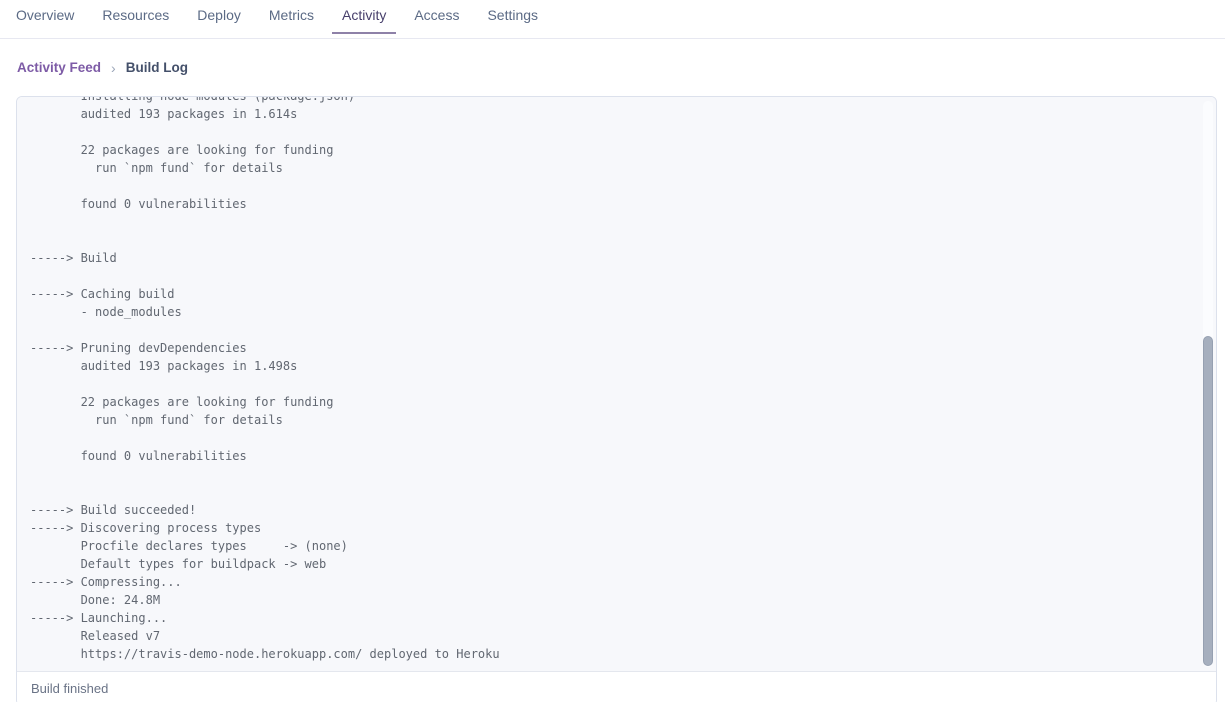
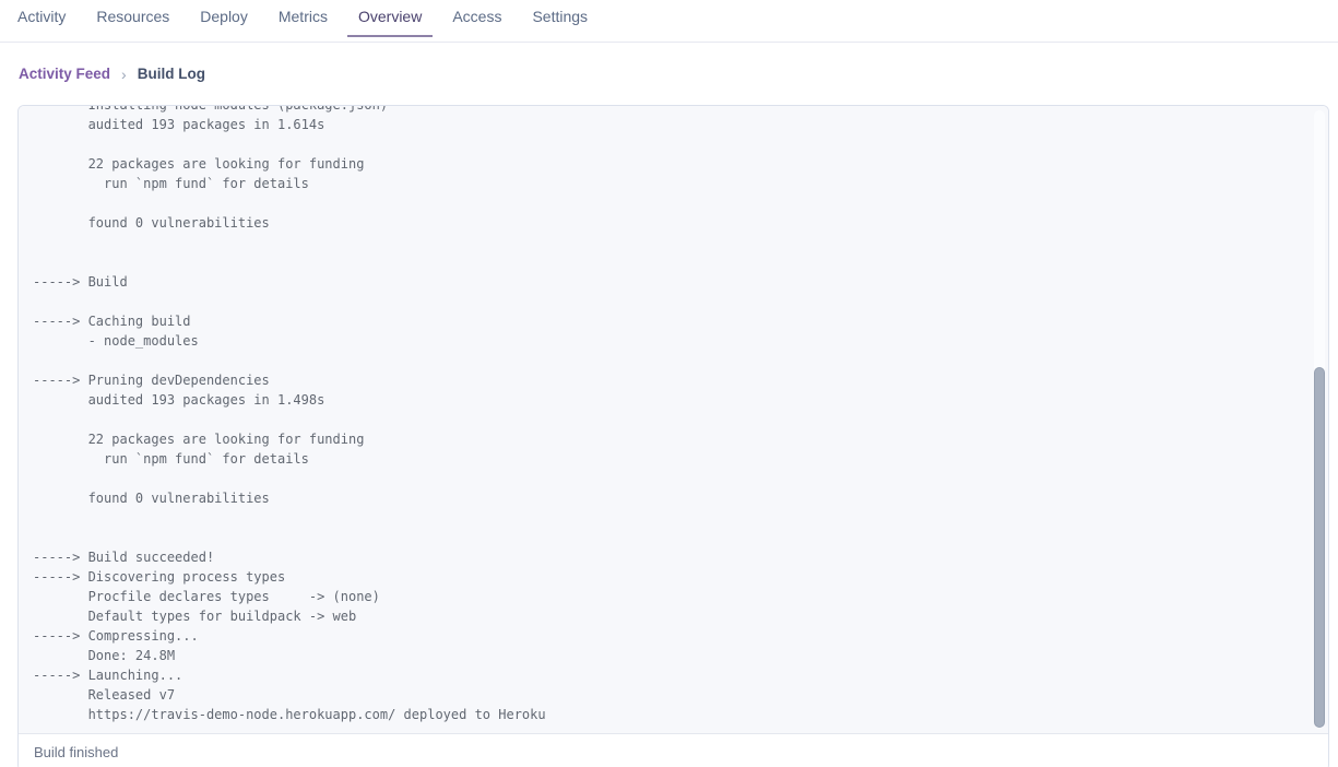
- Overview
+ Activity
  Resources
  Deploy
  Metrics
- Activity
+ Overview
  Access
  Settings
  Activity Feed
  ›
  Build Log
  audited 193 packages in 1.614s
  22 packages are looking for funding
  run `npm fund` for details
  found 0 vulnerabilities
  -----> Build
  -----> Caching build
  - node_modules
  -----> Pruning devDependencies
  audited 193 packages in 1.498s
  22 packages are looking for funding
  run `npm fund` for details
  found 0 vulnerabilities
  -----> Build succeeded!
  -----> Discovering process types
  Procfile declares types -> (none)
  Default types for buildpack -> web
  -----> Compressing...
  Done: 24.8M
  -----> Launching...
  Released v7
  https://travis-demo-node.herokuapp.com/ deployed to Heroku
  Build finished
